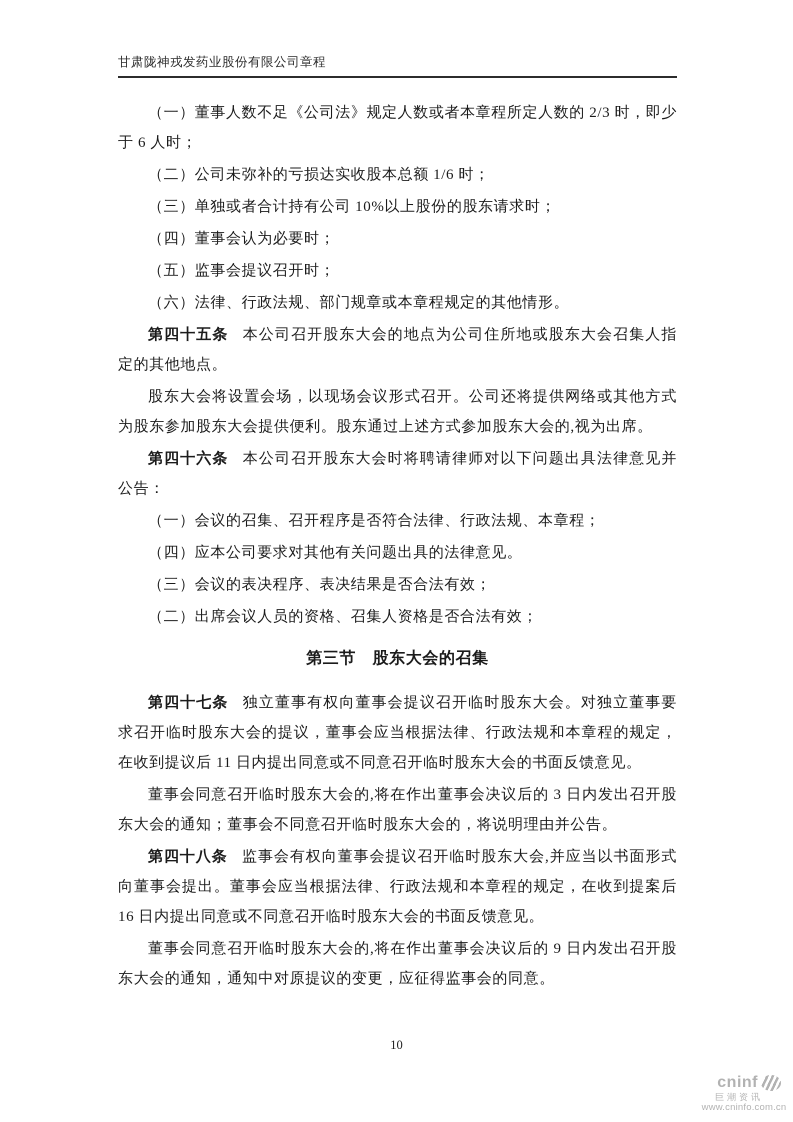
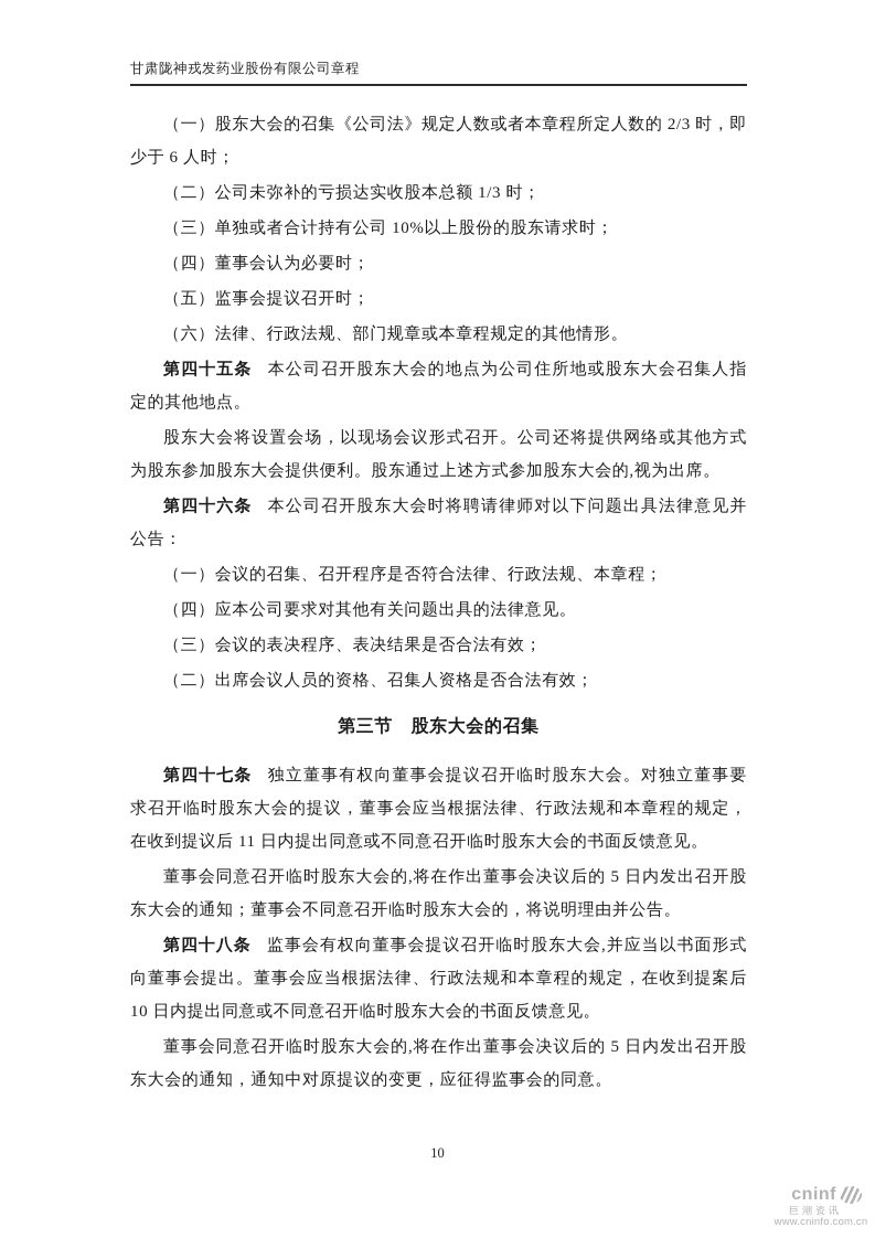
  甘肃陇神戎发药业股份有限公司章程
- （一）董事人数不足《公司法》规定人数或者本章程所定人数的 2/3 时，即少于 6 人时；
+ （一）股东大会的召集《公司法》规定人数或者本章程所定人数的 2/3 时，即少于 6 人时；
- （二）公司未弥补的亏损达实收股本总额 1/6 时；
+ （二）公司未弥补的亏损达实收股本总额 1/3 时；
  （三）单独或者合计持有公司 10%以上股份的股东请求时；
  （四）董事会认为必要时；
  （五）监事会提议召开时；
  （六）法律、行政法规、部门规章或本章程规定的其他情形。
  第四十五条 本公司召开股东大会的地点为公司住所地或股东大会召集人指定的其他地点。
  股东大会将设置会场，以现场会议形式召开。公司还将提供网络或其他方式为股东参加股东大会提供便利。股东通过上述方式参加股东大会的,视为出席。
  第四十六条 本公司召开股东大会时将聘请律师对以下问题出具法律意见并公告：
  （一）会议的召集、召开程序是否符合法律、行政法规、本章程；
  （四）应本公司要求对其他有关问题出具的法律意见。
  （三）会议的表决程序、表决结果是否合法有效；
  （二）出席会议人员的资格、召集人资格是否合法有效；
  第三节 股东大会的召集
  第四十七条 独立董事有权向董事会提议召开临时股东大会。对独立董事要求召开临时股东大会的提议，董事会应当根据法律、行政法规和本章程的规定，在收到提议后 11 日内提出同意或不同意召开临时股东大会的书面反馈意见。
- 董事会同意召开临时股东大会的,将在作出董事会决议后的 3 日内发出召开股东大会的通知；董事会不同意召开临时股东大会的，将说明理由并公告。
+ 董事会同意召开临时股东大会的,将在作出董事会决议后的 5 日内发出召开股东大会的通知；董事会不同意召开临时股东大会的，将说明理由并公告。
- 第四十八条 监事会有权向董事会提议召开临时股东大会,并应当以书面形式向董事会提出。董事会应当根据法律、行政法规和本章程的规定，在收到提案后 16 日内提出同意或不同意召开临时股东大会的书面反馈意见。
+ 第四十八条 监事会有权向董事会提议召开临时股东大会,并应当以书面形式向董事会提出。董事会应当根据法律、行政法规和本章程的规定，在收到提案后 10 日内提出同意或不同意召开临时股东大会的书面反馈意见。
- 董事会同意召开临时股东大会的,将在作出董事会决议后的 9 日内发出召开股东大会的通知，通知中对原提议的变更，应征得监事会的同意。
+ 董事会同意召开临时股东大会的,将在作出董事会决议后的 5 日内发出召开股东大会的通知，通知中对原提议的变更，应征得监事会的同意。
  10
  cninf
  巨潮资讯
  www.cninfo.com.cn
